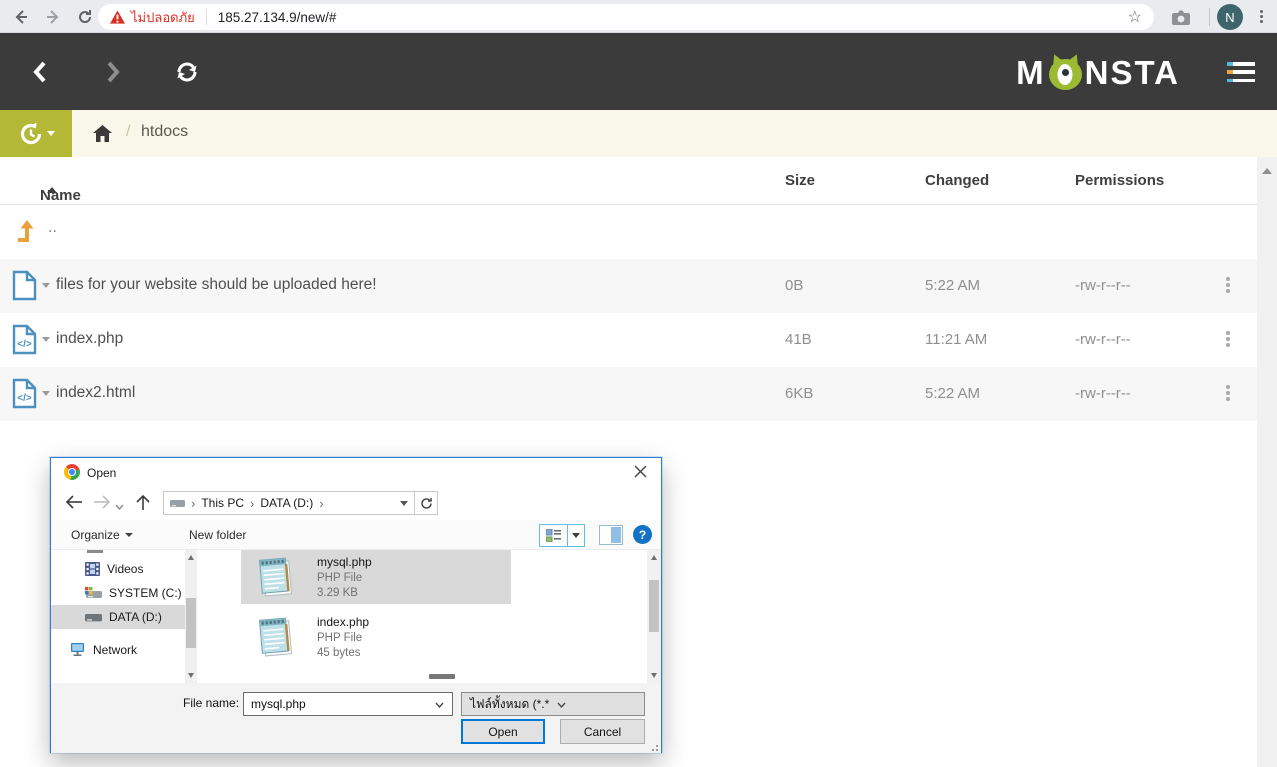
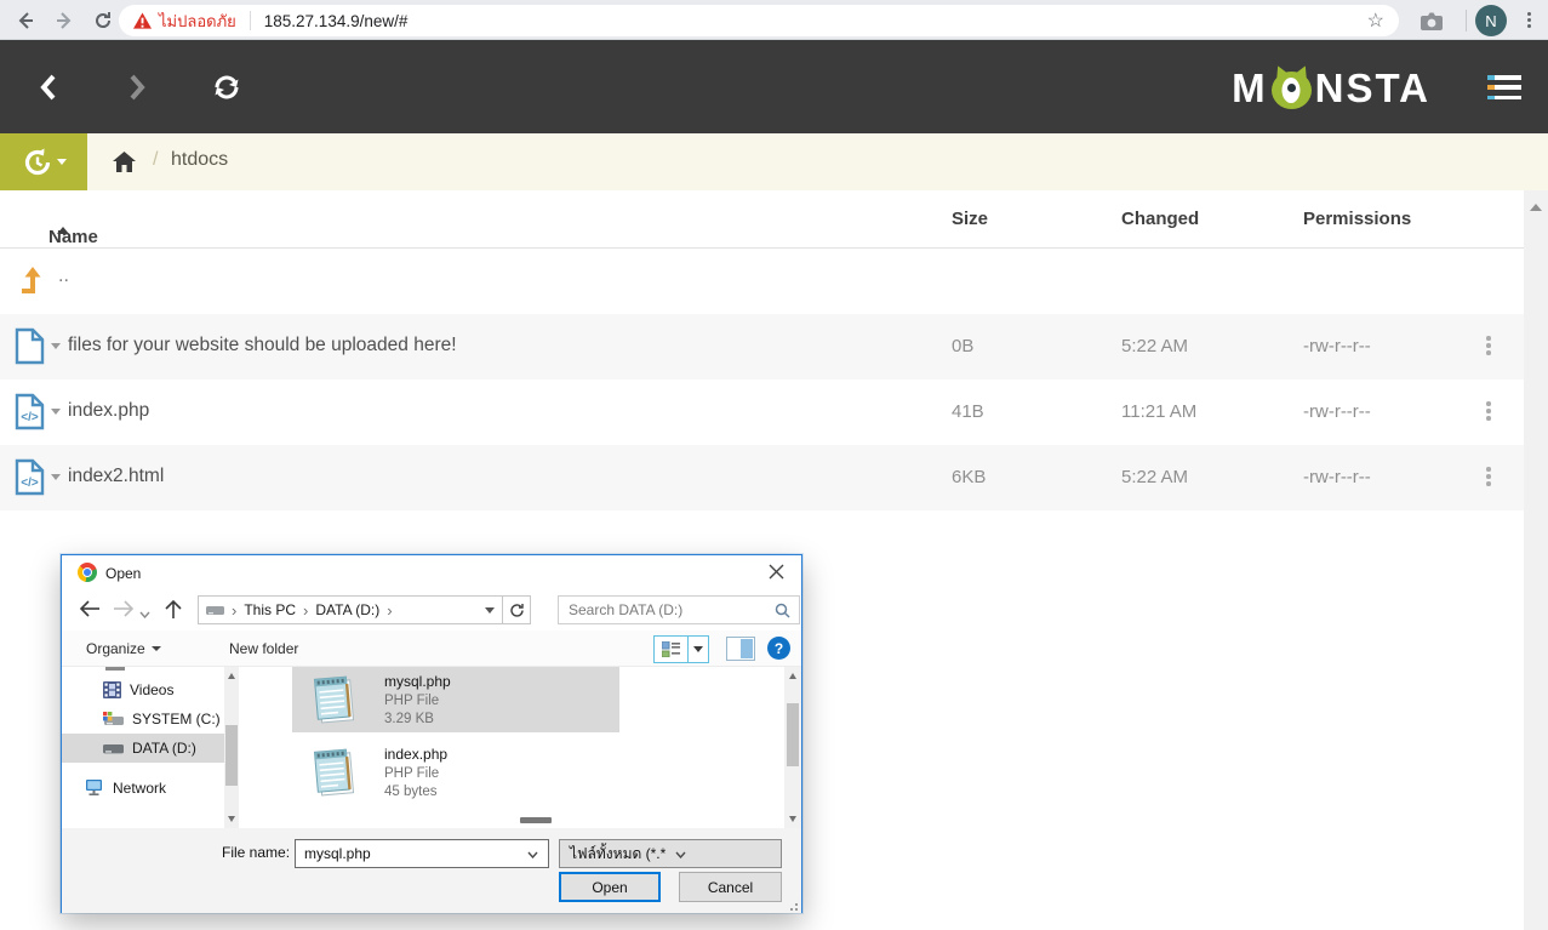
  ไม่ปลอดภัย
  185.27.134.9/new/#
  ☆
  N
  M
  NSTA
  /
  htdocs
  Name
  Size
  Changed
  Permissions
  ..
  files for your website should be uploaded here!
  0B
  5:22 AM
  -rw-r--r--
  </>
  index.php
  41B
  11:21 AM
  -rw-r--r--
  </>
  index2.html
  6KB
  5:22 AM
  -rw-r--r--
  Open
  ›
  This PC
  ›
  DATA (D:)
  ›
+ Search DATA (D:)
  Organize
  New folder
  ?
  Videos
  SYSTEM (C:)
  DATA (D:)
  Network
  mysql.php
  PHP File
  3.29 KB
  index.php
  PHP File
  45 bytes
  File name:
  mysql.php
  ไฟล์ทั้งหมด (*.*
  Open
  Cancel
